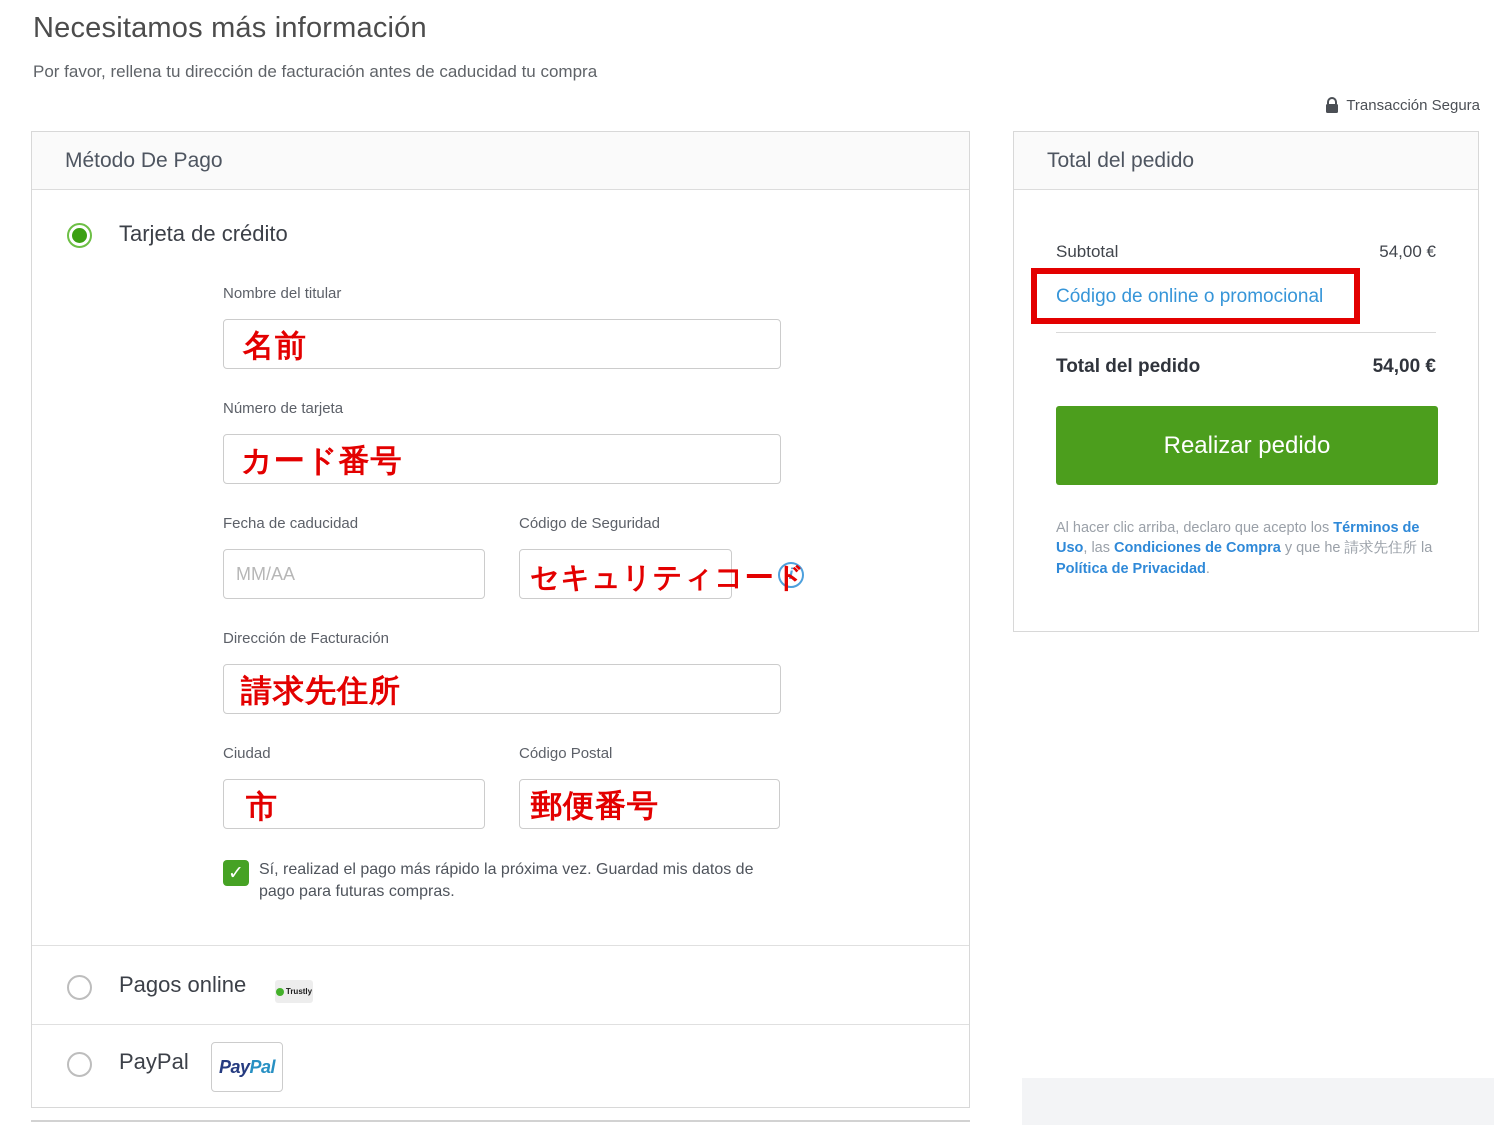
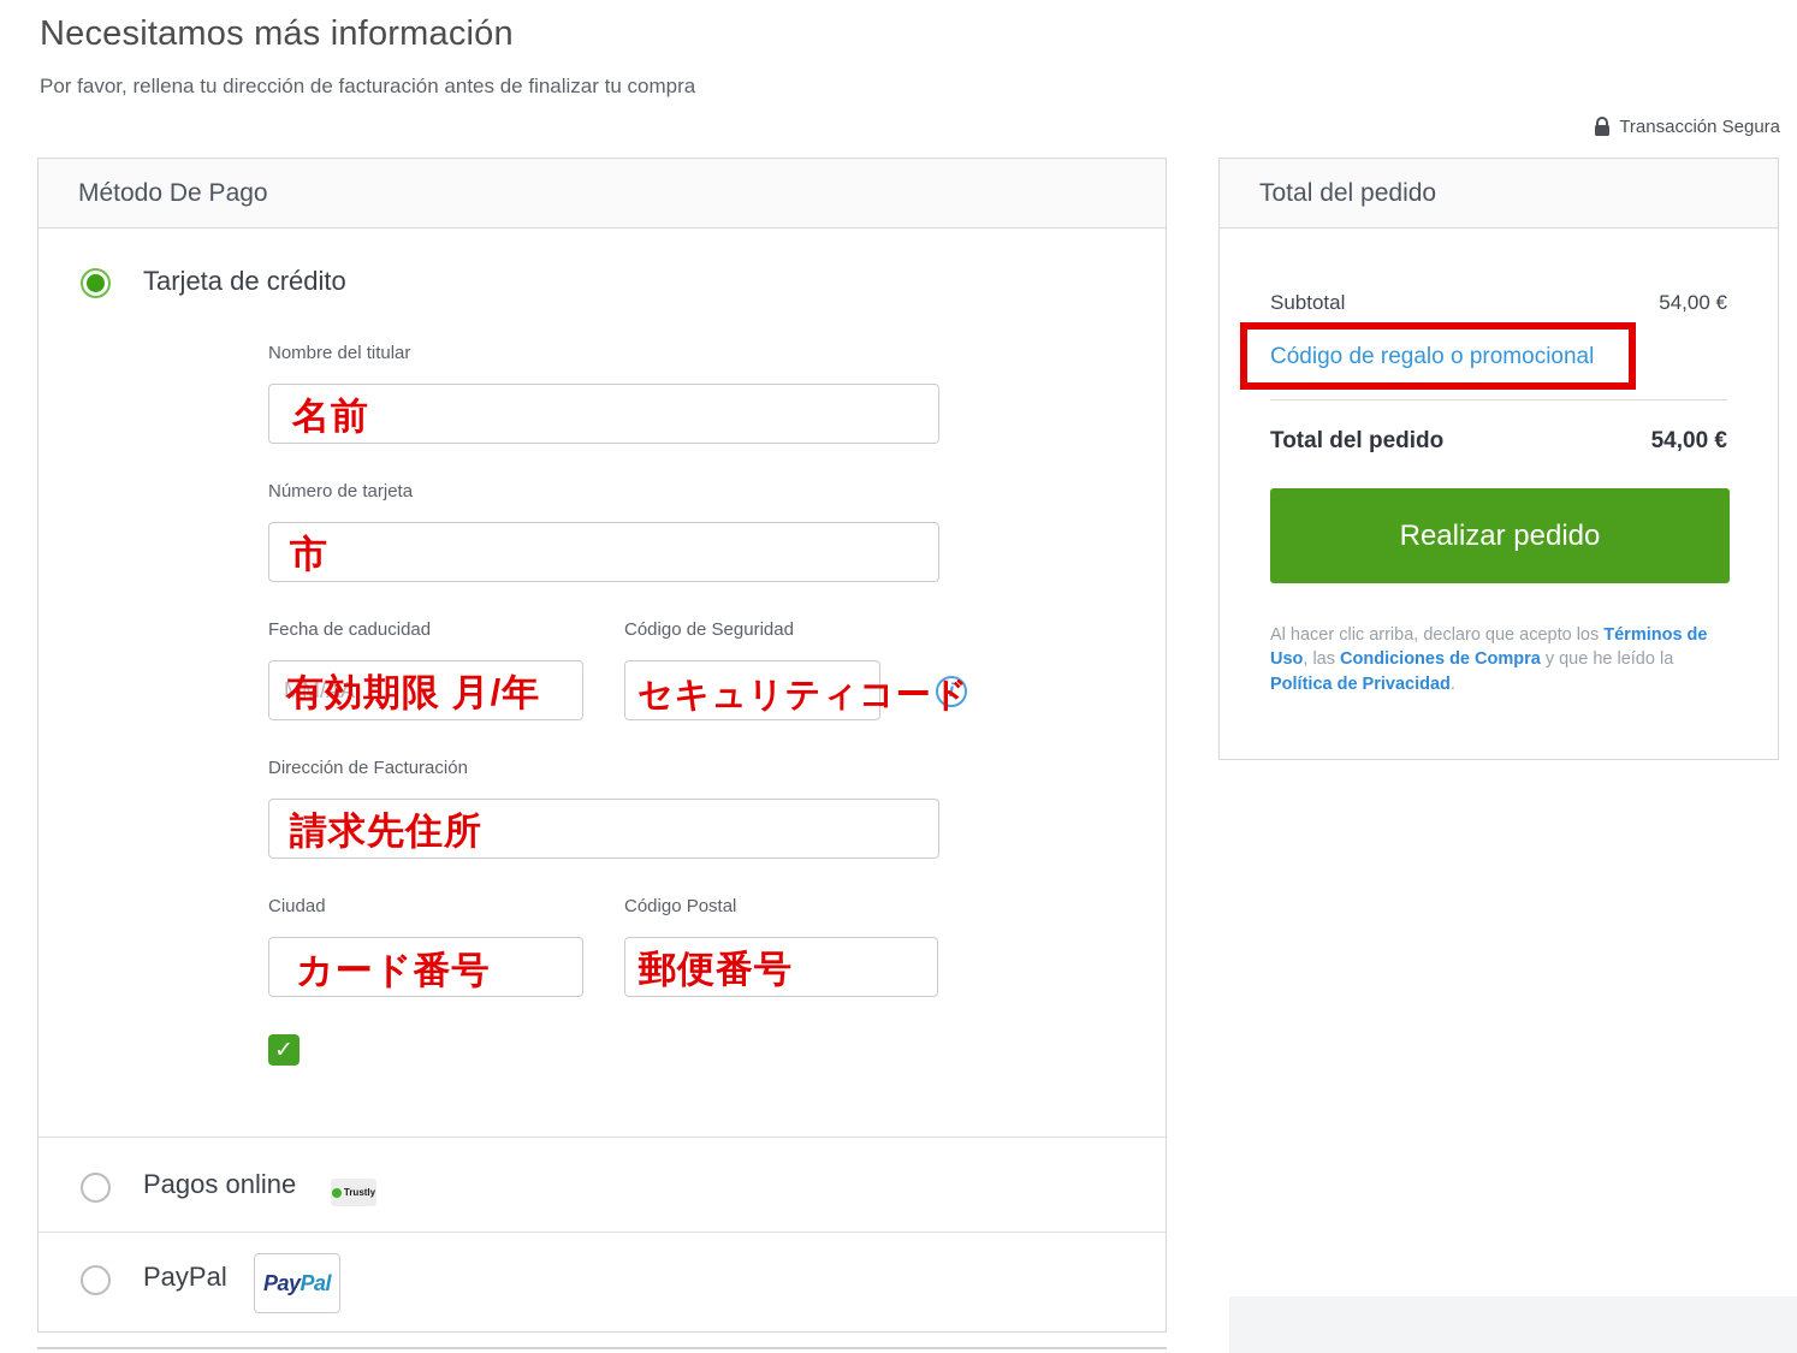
  Necesitamos más información
- Por favor, rellena tu dirección de facturación antes de caducidad tu compra
+ Por favor, rellena tu dirección de facturación antes de finalizar tu compra
  Transacción Segura
  Método De Pago
  Tarjeta de crédito
  Nombre del titular
  Número de tarjeta
  Fecha de caducidad
  MM/AA
  Código de Seguridad
  i
  Dirección de Facturación
  Ciudad
  Código Postal
  ✓
- Sí, realizad el pago más rápido la próxima vez. Guardad mis datos de pago para futuras compras.
  Pagos online
  Trustly
  PayPal
  Pay
  Pal
  Total del pedido
  Subtotal
  54,00 €
- Código de online o promocional
+ Código de regalo o promocional
  Total del pedido
  54,00 €
  Realizar pedido
- Al hacer clic arriba, declaro que acepto los Términos de Uso, las Condiciones de Compra y que he 請求先住所 la Política de Privacidad.
+ Al hacer clic arriba, declaro que acepto los Términos de Uso, las Condiciones de Compra y que he leído la Política de Privacidad.
  名前
- カード番号
+ 市
+ 有効期限 月/年
  セキュリティコード
  請求先住所
- 市
+ カード番号
  郵便番号
